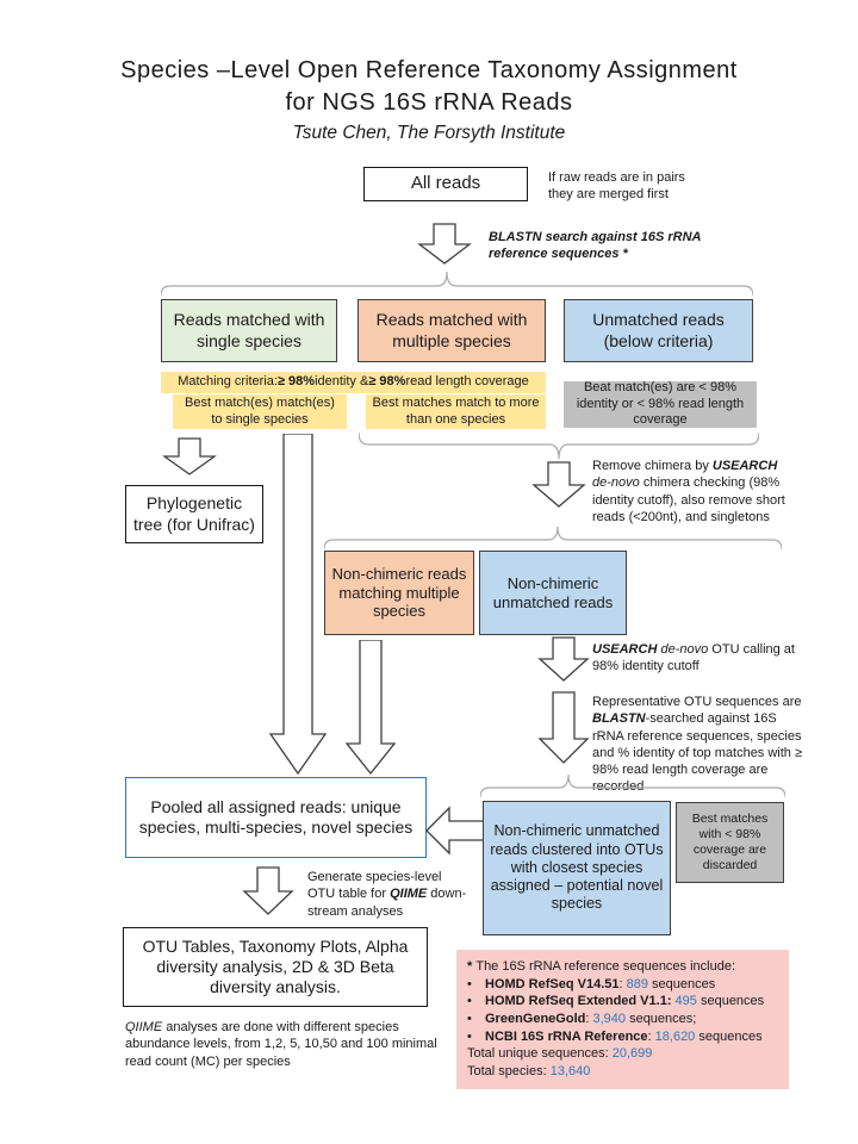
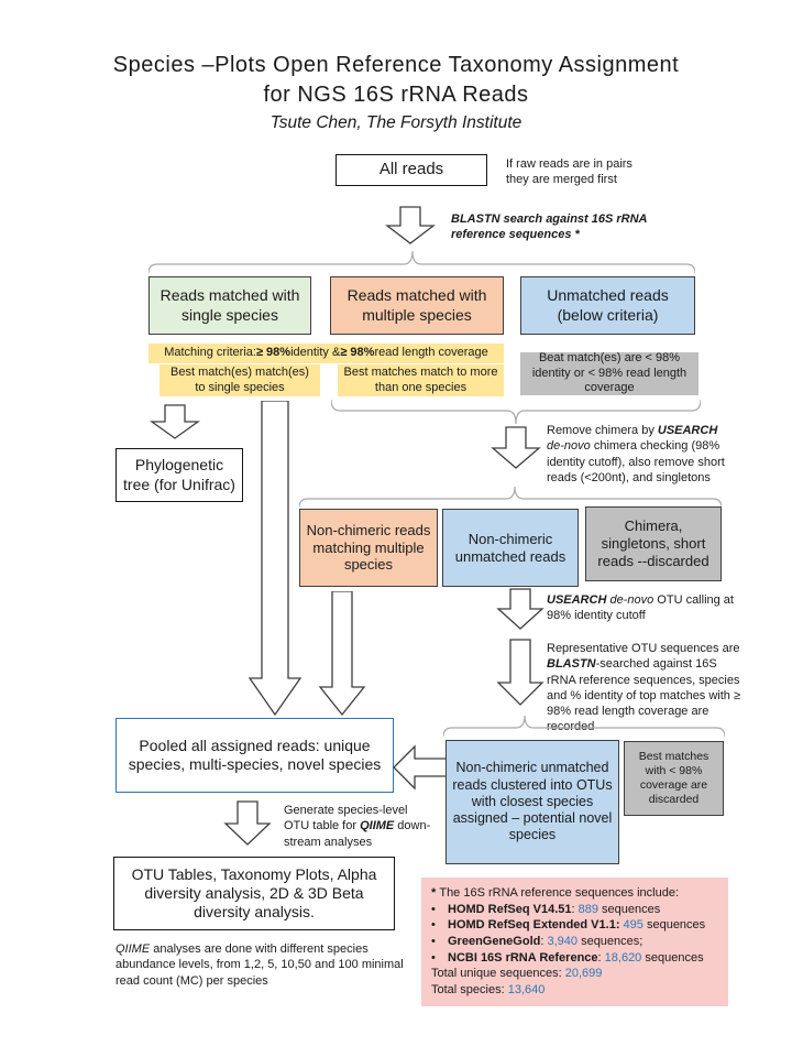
- Species –Level Open Reference Taxonomy Assignment
+ Species –Plots Open Reference Taxonomy Assignment
  for NGS 16S rRNA Reads
  Tsute Chen, The Forsyth Institute
  All reads
  If raw reads are in pairs they are merged first
  BLASTN search against 16S rRNA reference sequences *
  Reads matched with single species
  Reads matched with multiple species
  Unmatched reads (below criteria)
  Matching criteria:
  ≥ 98%
  identity &
  ≥ 98%
  read length coverage
  Best match(es) match(es) to single species
  Best matches match to more than one species
  Beat match(es) are < 98% identity or < 98% read length coverage
  Phylogenetic tree (for Unifrac)
  Remove chimera by USEARCH de-novo chimera checking (98% identity cutoff), also remove short reads (<200nt), and singletons
  Non-chimeric reads matching multiple species
  Non-chimeric unmatched reads
+ Chimera, singletons, short reads --discarded
  USEARCH de-novo OTU calling at 98% identity cutoff
  Representative OTU sequences are BLASTN-searched against 16S rRNA reference sequences, species and % identity of top matches with ≥ 98% read length coverage are
  Pooled all assigned reads: unique species, multi-species, novel species
  Non-chimeric unmatched reads clustered into OTUs with closest species assigned – potential novel species
  Best matches with < 98% coverage are discarded
  Generate species-level OTU table for QIIME down-stream analyses
  OTU Tables, Taxonomy Plots, Alpha diversity analysis, 2D & 3D Beta diversity analysis.
  QIIME analyses are done with different species abundance levels, from 1,2, 5, 10,50 and 100 minimal read count (MC) per species
  * The 16S rRNA reference sequences include:
  •
  HOMD RefSeq V14.51: 889 sequences
  •
  HOMD RefSeq Extended V1.1: 495 sequences
  •
  GreenGeneGold: 3,940 sequences;
  •
  NCBI 16S rRNA Reference: 18,620 sequences
  Total unique sequences: 20,699
  Total species: 13,640
